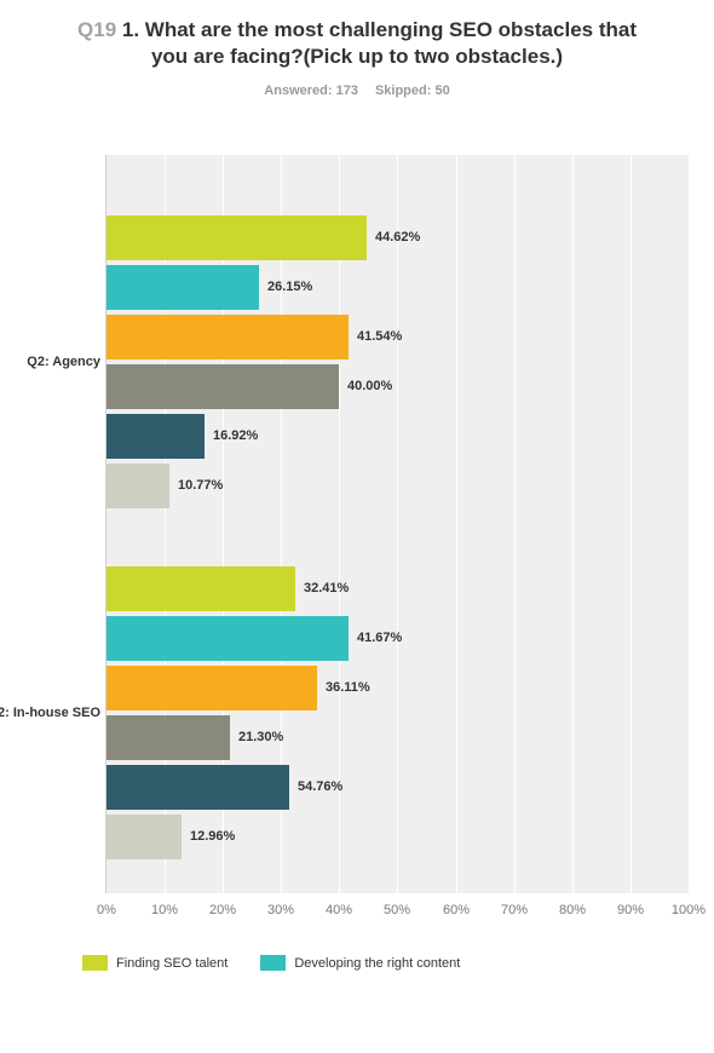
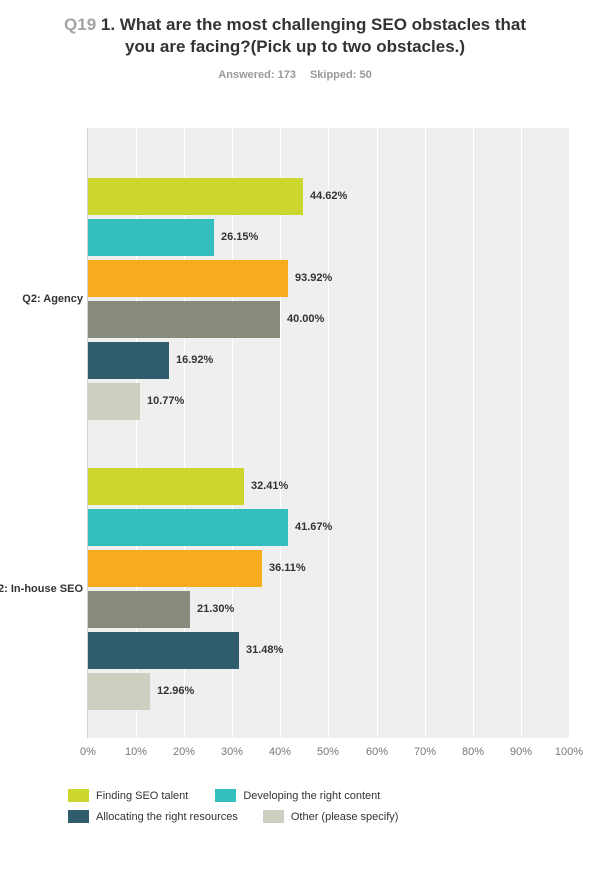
  Q19 1. What are the most challenging SEO obstacles that you are facing?(Pick up to two obstacles.)
  Answered: 173 Skipped: 50
  0%
  10%
  20%
  30%
  40%
  50%
  60%
  70%
  80%
  90%
  100%
  44.62%
  26.15%
- 41.54%
+ 93.92%
  40.00%
  16.92%
  10.77%
  Q2: Agency
  32.41%
  41.67%
  36.11%
  21.30%
- 54.76%
+ 31.48%
  12.96%
  2: In-house SEO
  Finding SEO talent
  Developing the right content
+ Allocating the right resources
+ Other (please specify)
